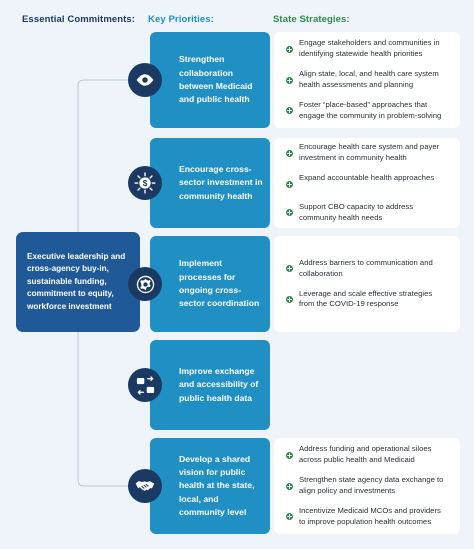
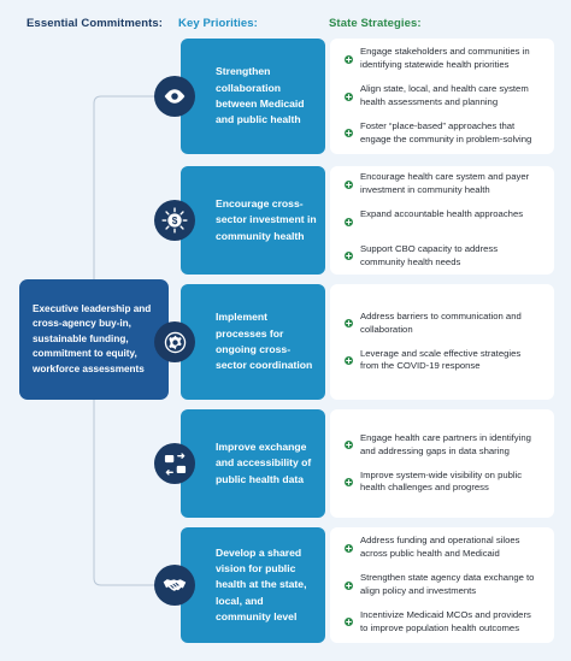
  Essential Commitments:
  Key Priorities:
  State Strategies:
- Executive leadership and cross-agency buy-in, sustainable funding, commitment to equity, workforce investment
+ Executive leadership and cross-agency buy-in, sustainable funding, commitment to equity, workforce assessments
  Strengthen collaboration between Medicaid and public health
  Engage stakeholders and communities in identifying statewide health priorities
  Align state, local, and health care system health assessments and planning
  Foster “place-based” approaches that engage the community in problem-solving
  $
  Encourage cross-sector investment in community health
  Encourage health care system and payer investment in community health
  Expand accountable health approaches
  Support CBO capacity to address community health needs
  Implement processes for ongoing cross-sector coordination
  Address barriers to communication and collaboration
  Leverage and scale effective strategies from the COVID-19 response
  Improve exchange and accessibility of public health data
+ Engage health care partners in identifying and addressing gaps in data sharing
+ Improve system-wide visibility on public health challenges and progress
  Develop a shared vision for public health at the state, local, and community level
  Address funding and operational siloes across public health and Medicaid
  Strengthen state agency data exchange to align policy and investments
  Incentivize Medicaid MCOs and providers to improve population health outcomes
